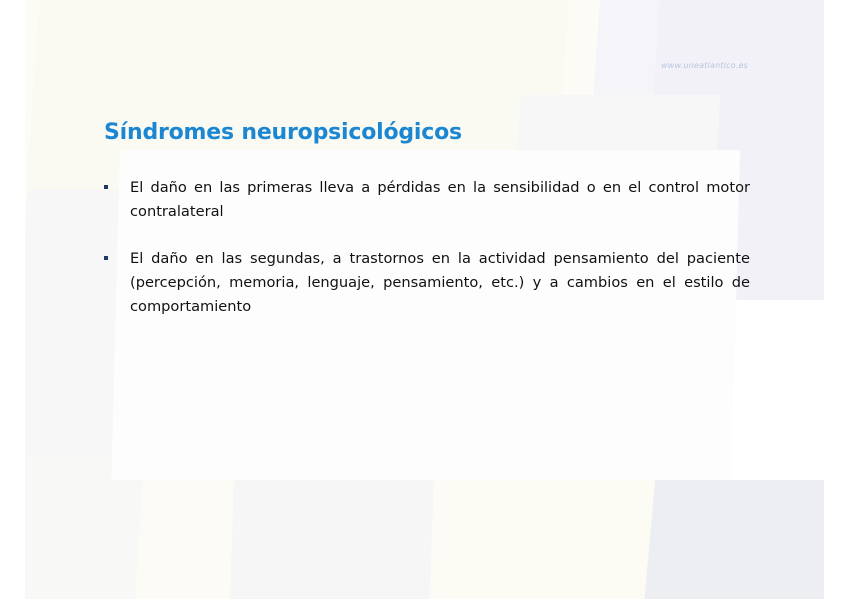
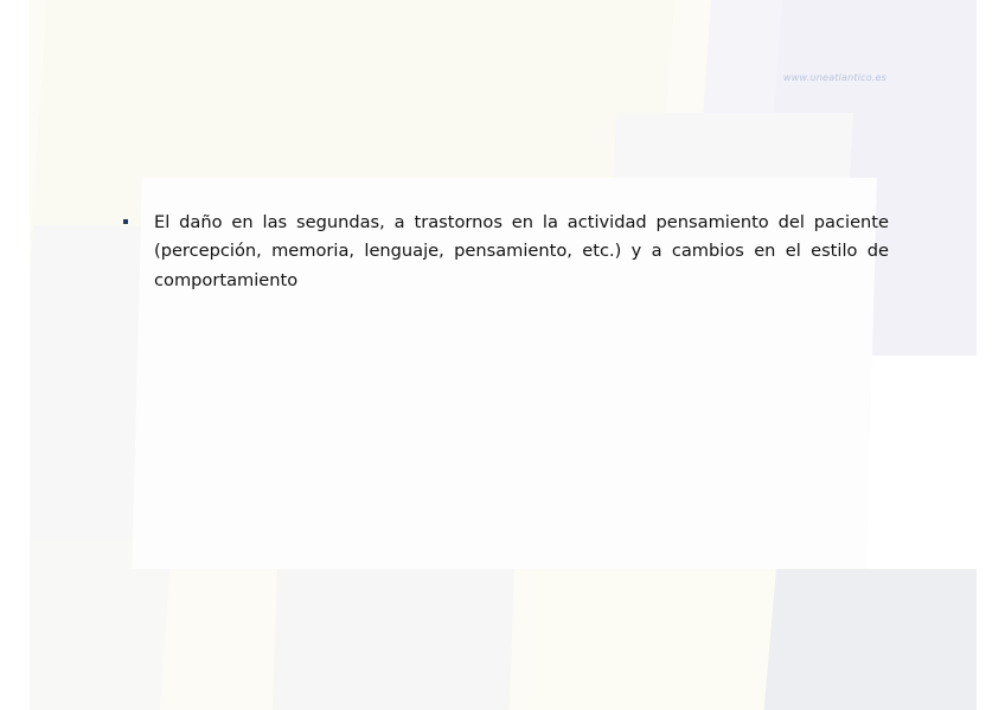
  www.uneatlantico.es
- Síndromes neuropsicológicos
- El daño en las primeras lleva a pérdidas en la sensibilidad o en el control motor contralateral
  El daño en las segundas, a trastornos en la actividad pensamiento del paciente (percepción, memoria, lenguaje, pensamiento, etc.) y a cambios en el estilo de comportamiento
